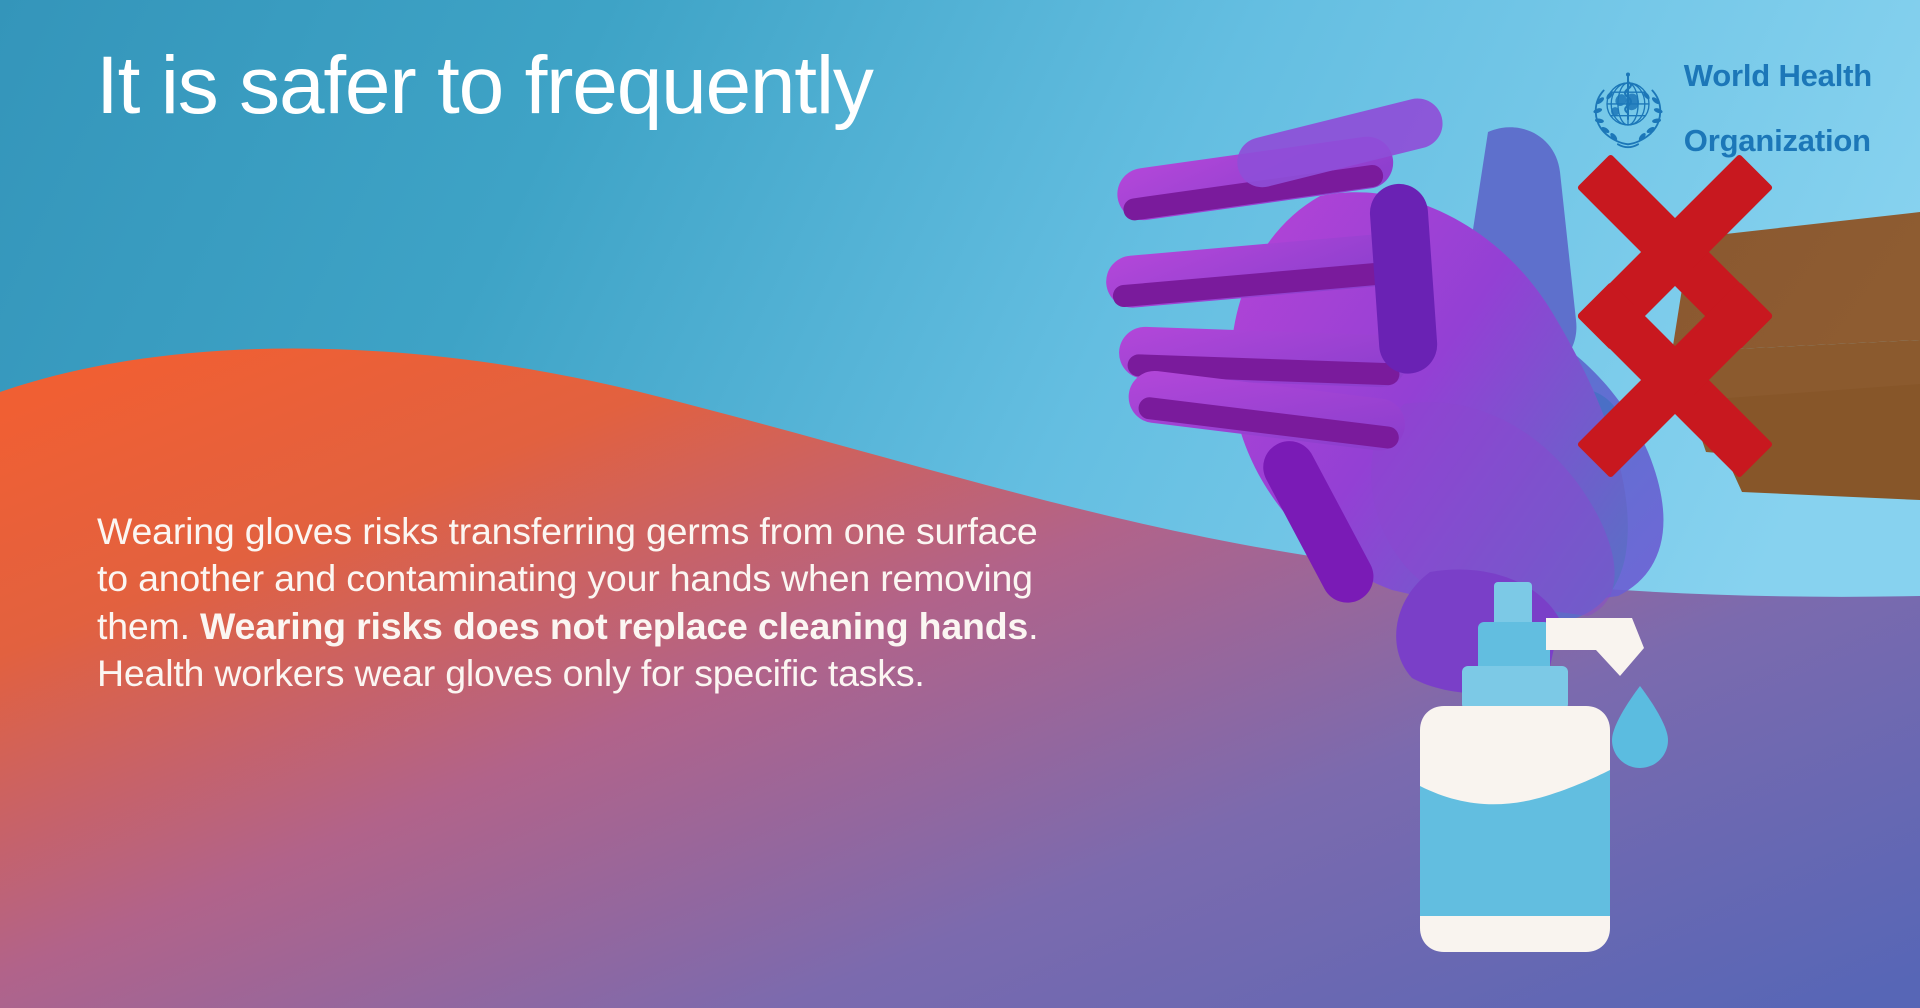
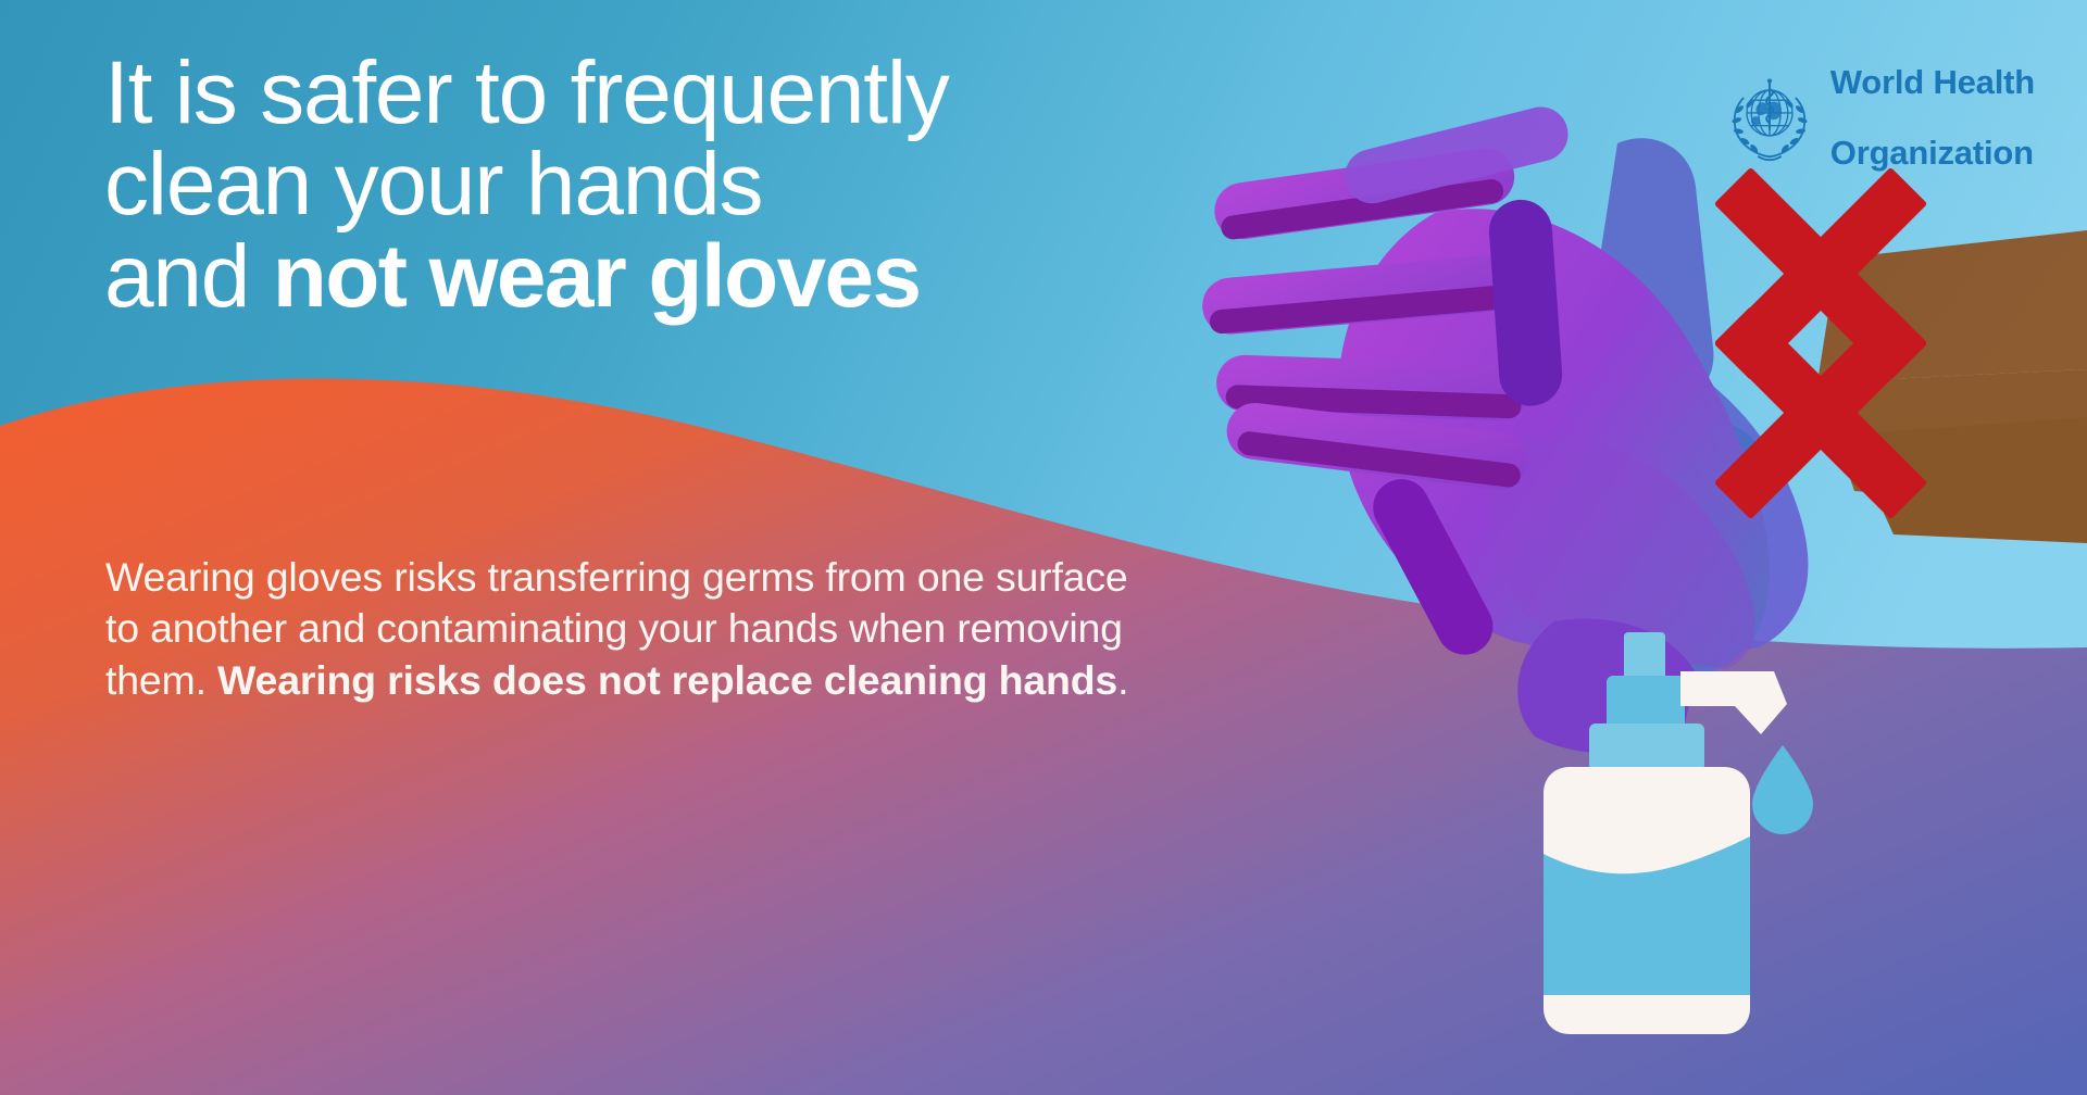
  World Health
  Organization
  It is safer to frequently
+ clean your hands
+ and not wear gloves
  Wearing gloves risks transferring germs from one surface to another and contaminating your hands when removing them. Wearing risks does not replace cleaning hands.
- Health workers wear gloves only for specific tasks.
